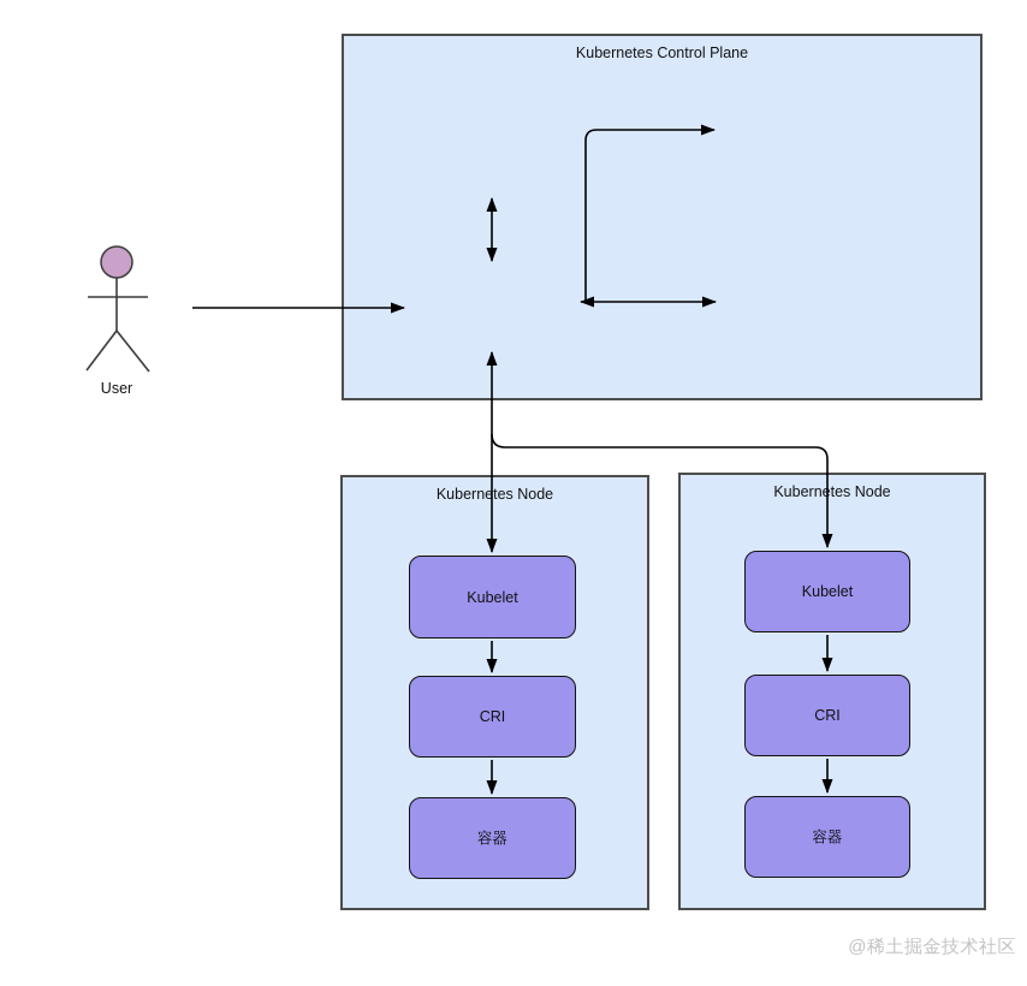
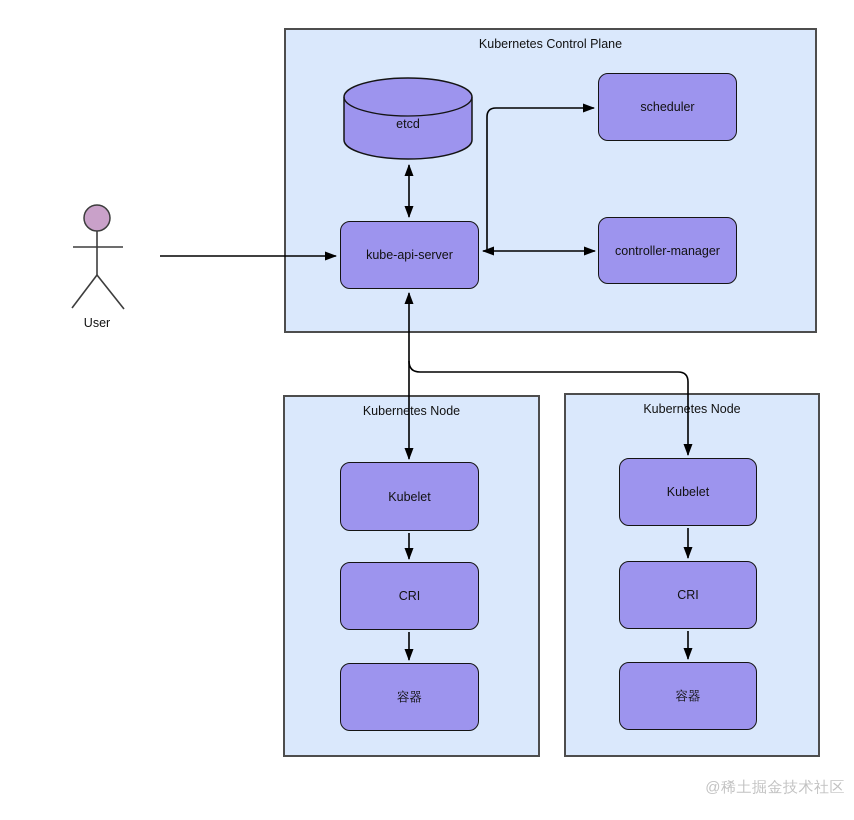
  Kubernetes Control Plane
  Kubernetes Node
  Kubernetes Node
+ etcd
+ scheduler
+ controller-manager
+ kube-api-server
  Kubelet
  CRI
  容器
  Kubelet
  CRI
  容器
  User
  @稀土掘金技术社区
